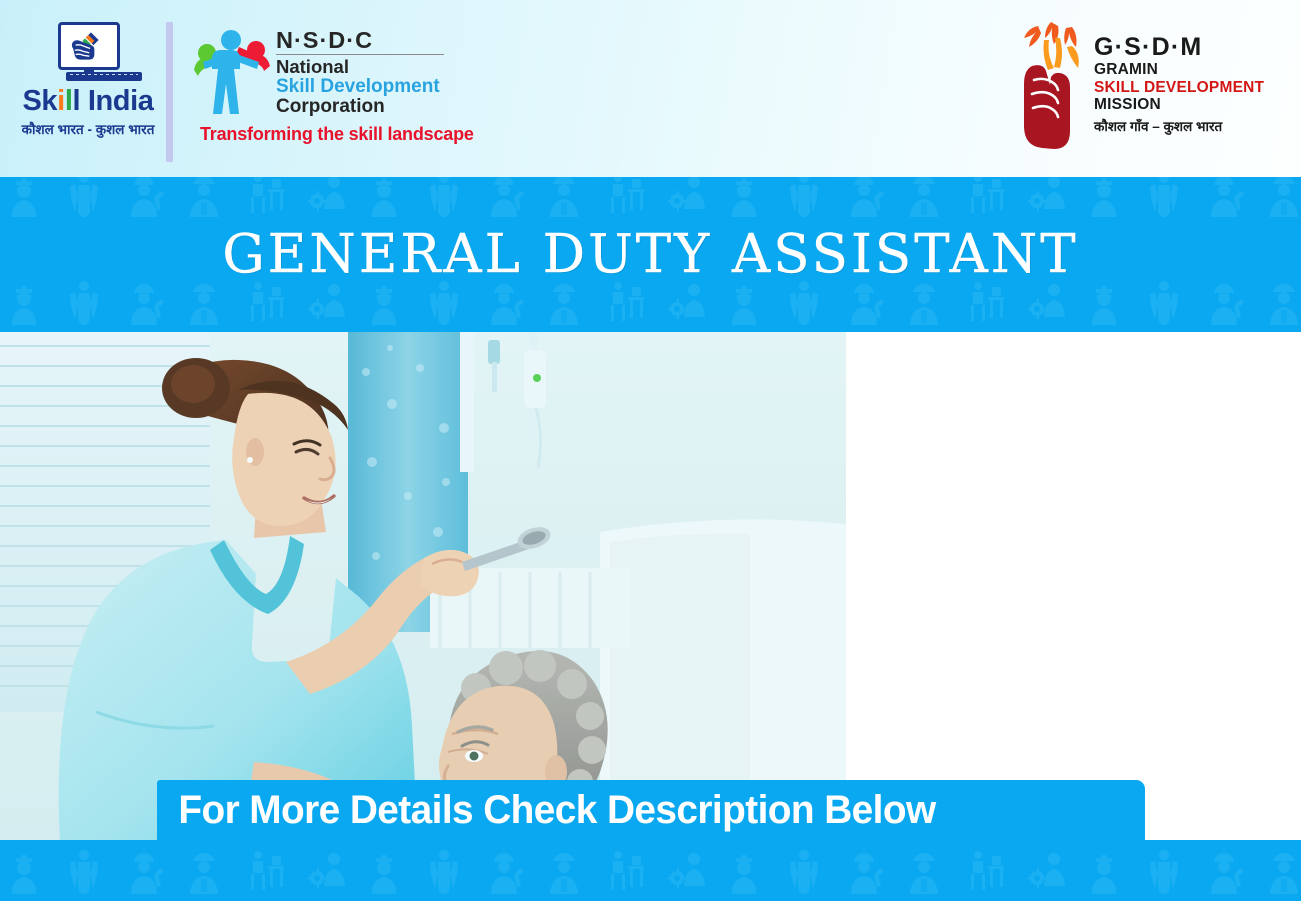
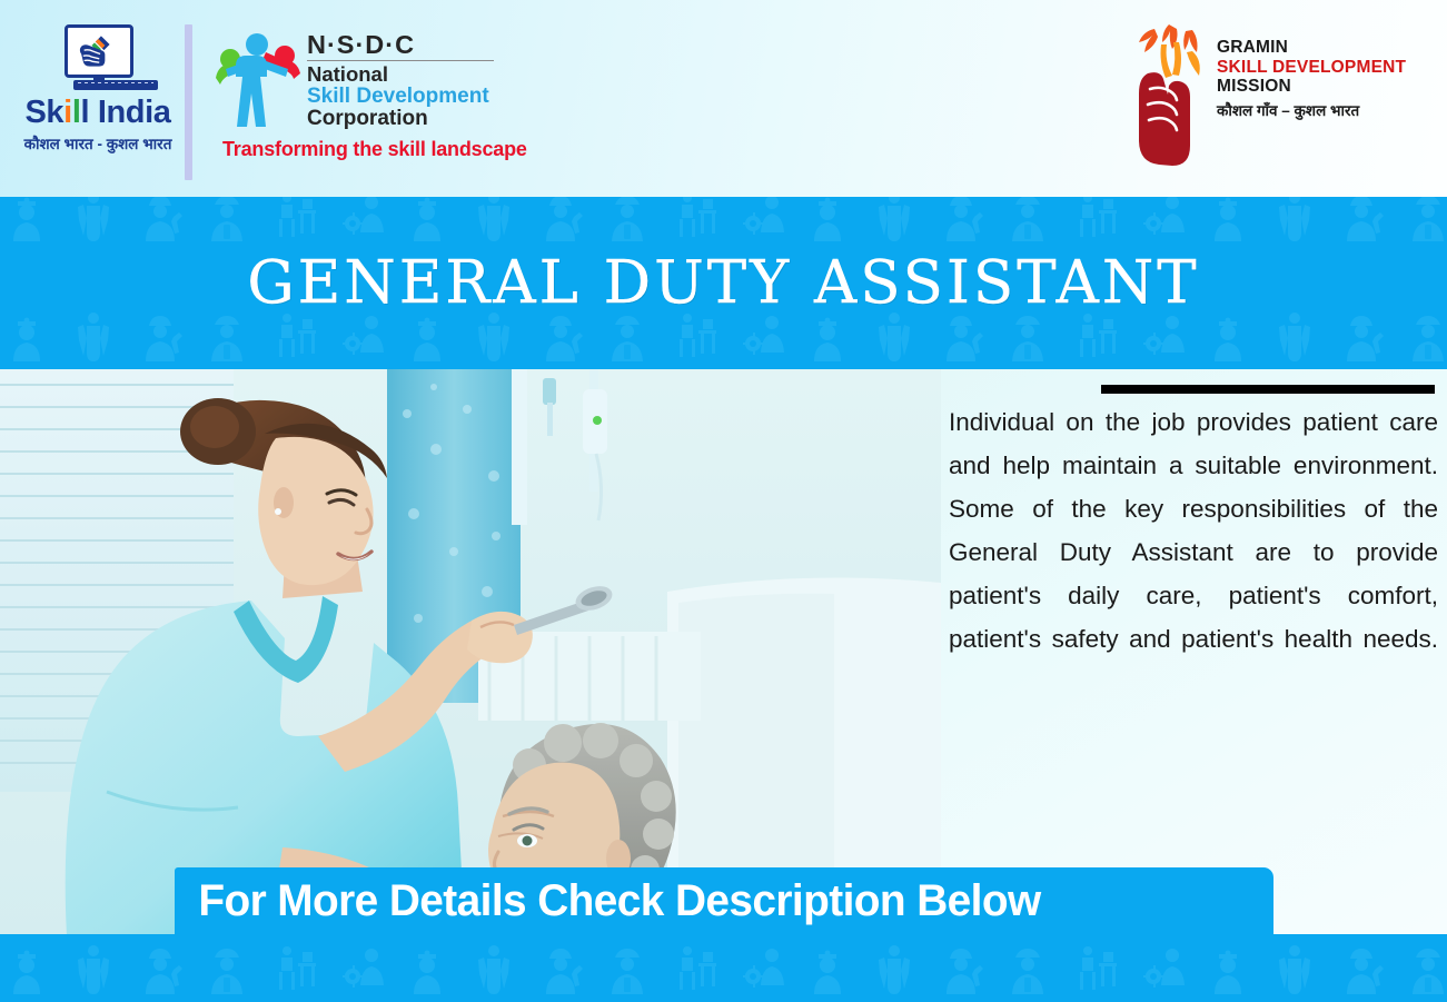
  Skill India
  कौशल भारत - कुशल भारत
  N·S·D·C
  National
  Skill Development
  Corporation
  Transforming the skill landscape
- G·S·D·M
  GRAMIN
  SKILL DEVELOPMENT
  MISSION
  कौशल गाँव – कुशल भारत
  GENERAL DUTY ASSISTANT
+ Individual on the job provides patient care and help maintain a suitable environment. Some of the key responsibilities of the General Duty Assistant are to provide patient's daily care, patient's comfort, patient's safety and patient's health needs.
  For More Details Check Description Below
